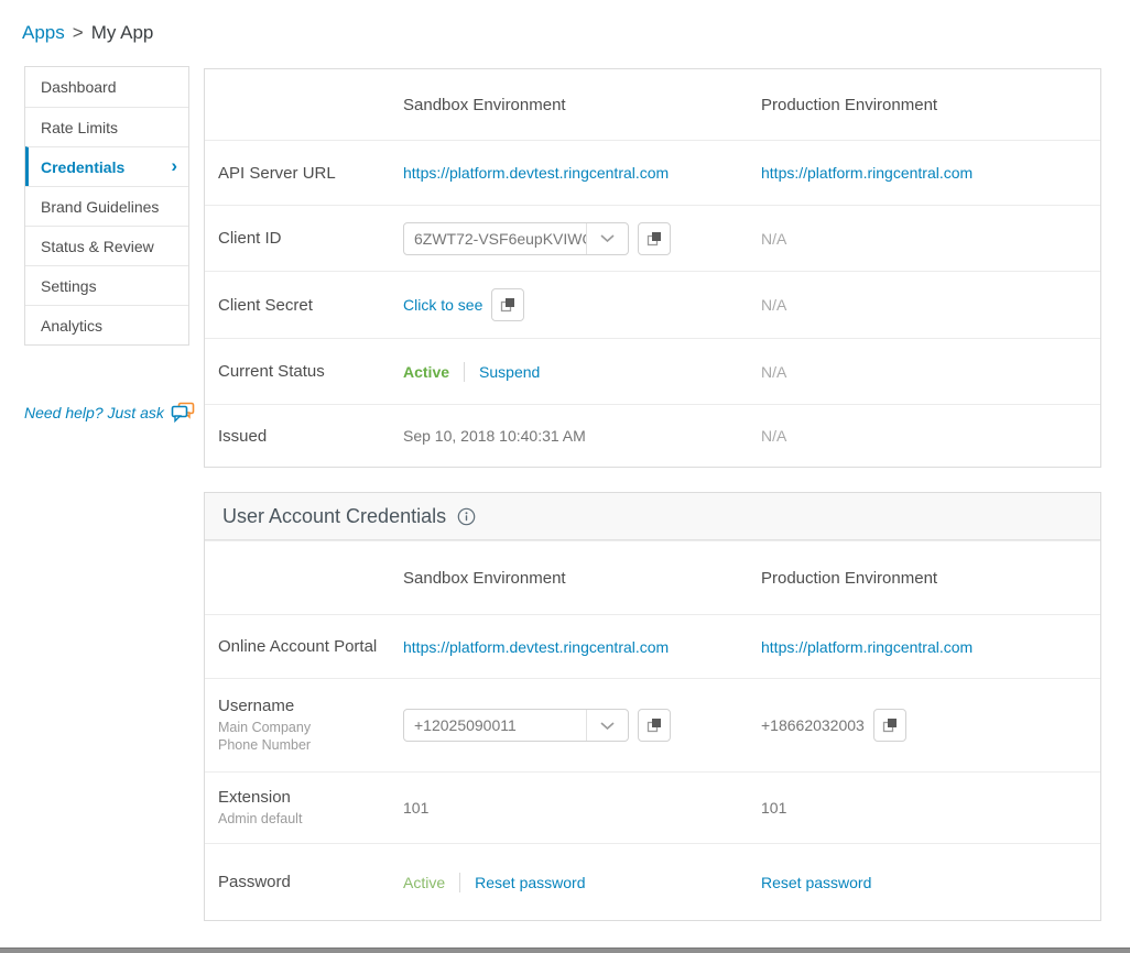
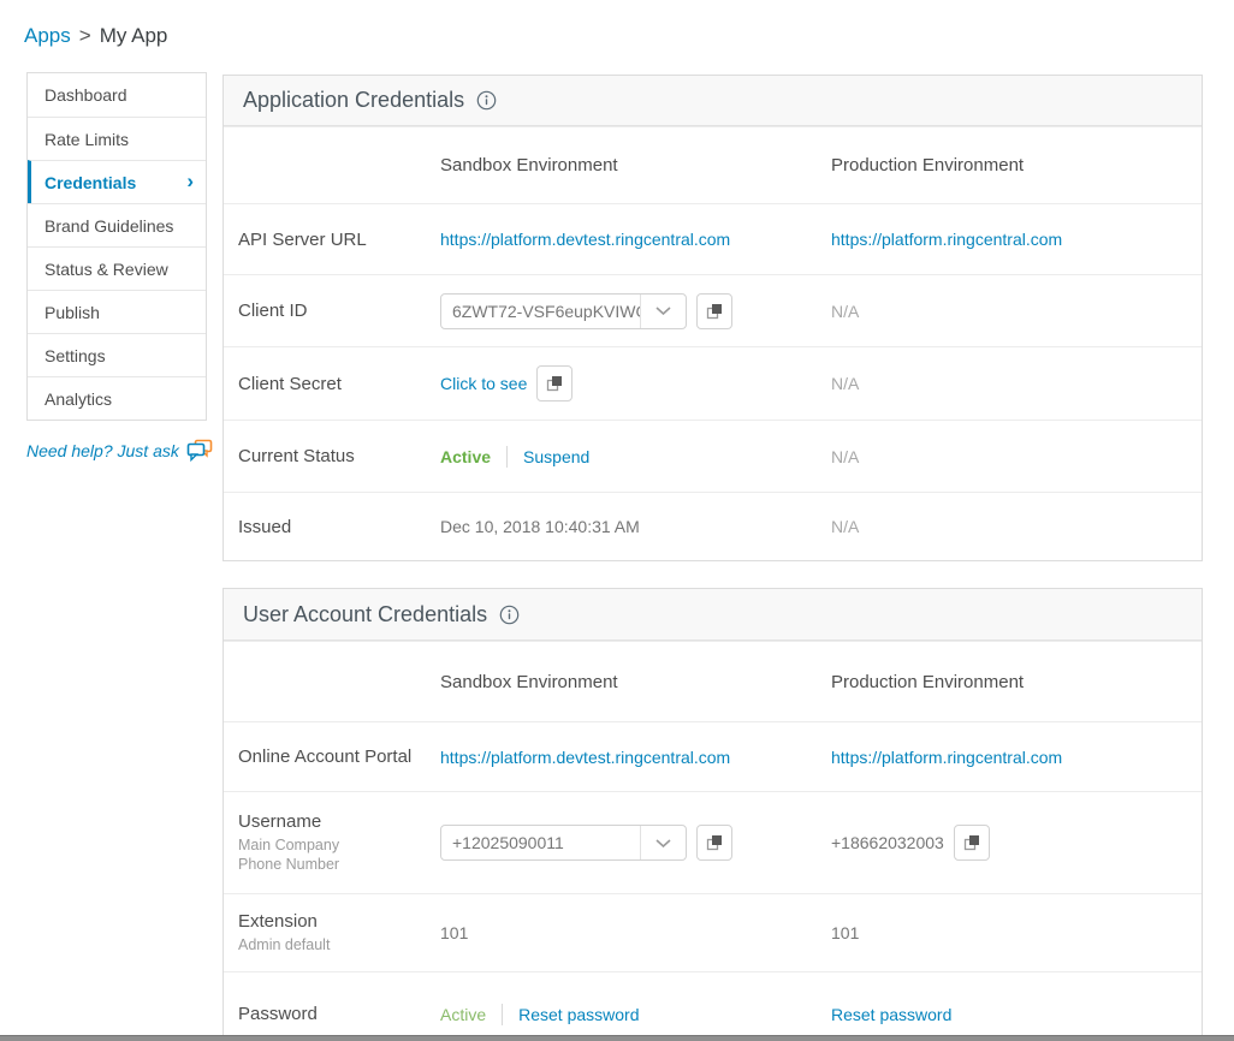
  Apps > My App
  Dashboard
  Rate Limits
  Credentials
  ›
  Brand Guidelines
  Status & Review
+ Publish
  Settings
  Analytics
  Need help? Just ask
+ Application Credentials
  Sandbox Environment
  Production Environment
  API Server URL
  https://platform.devtest.ringcentral.com
  https://platform.ringcentral.com
  Client ID
  6ZWT72-VSF6eupKVIW
  N/A
  Client Secret
  Click to see
  N/A
  Current Status
  Active
  Suspend
  N/A
  Issued
- Sep 10, 2018 10:40:31 AM
+ Dec 10, 2018 10:40:31 AM
  N/A
  User Account Credentials
  Sandbox Environment
  Production Environment
  Online Account Portal
  https://platform.devtest.ringcentral.com
  https://platform.ringcentral.com
  Username
  Main Company Phone Number
  +12025090011
  +18662032003
  Extension
  Admin default
  101
  101
  Password
  Active
  Reset password
  Reset password
